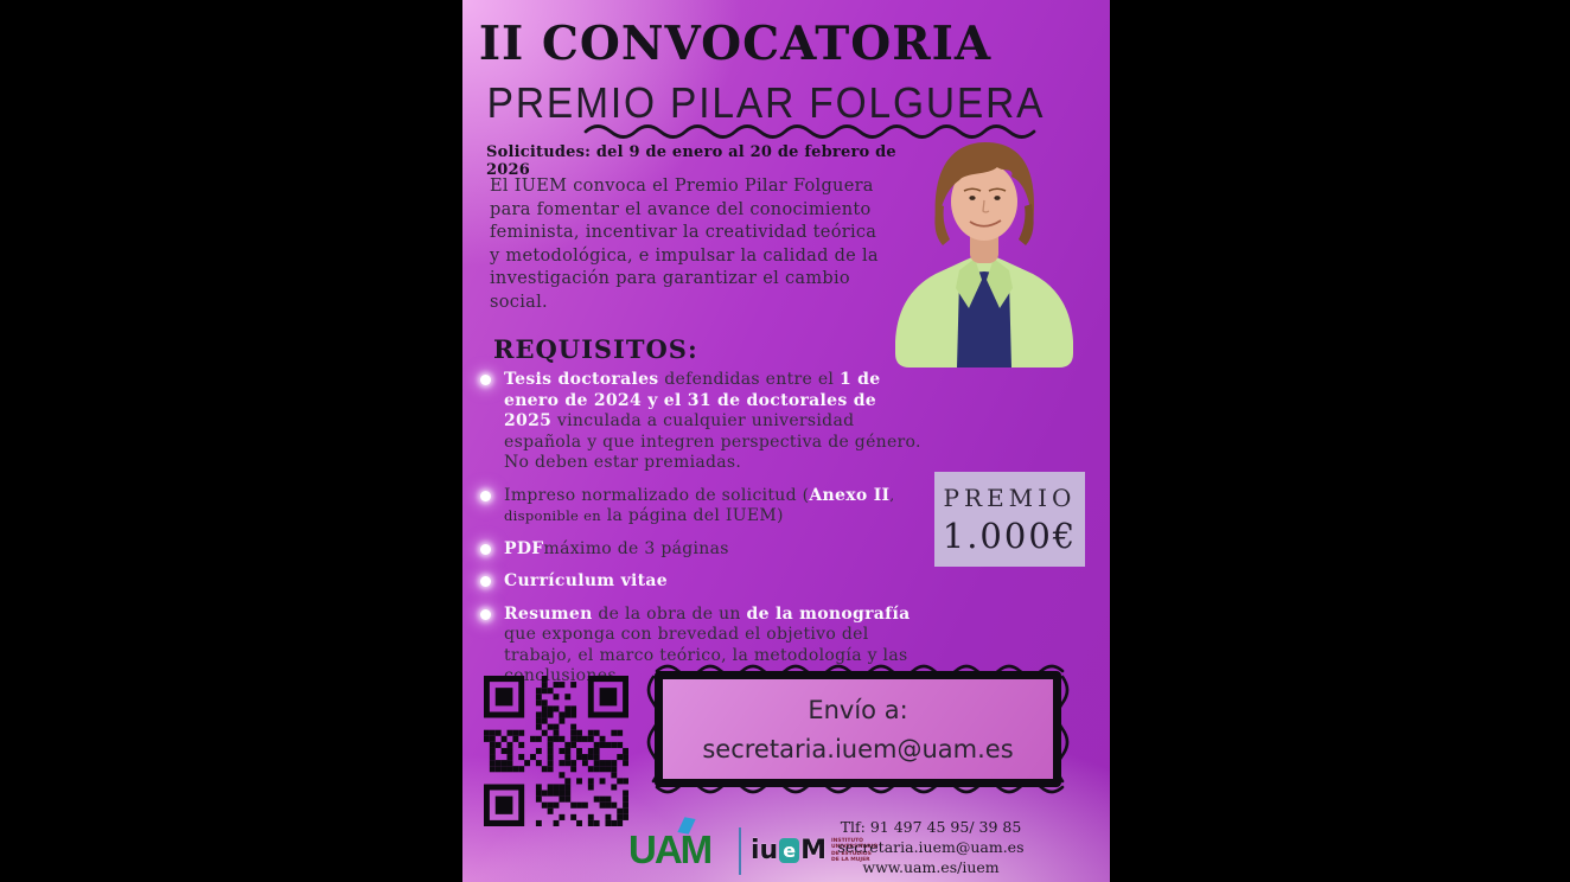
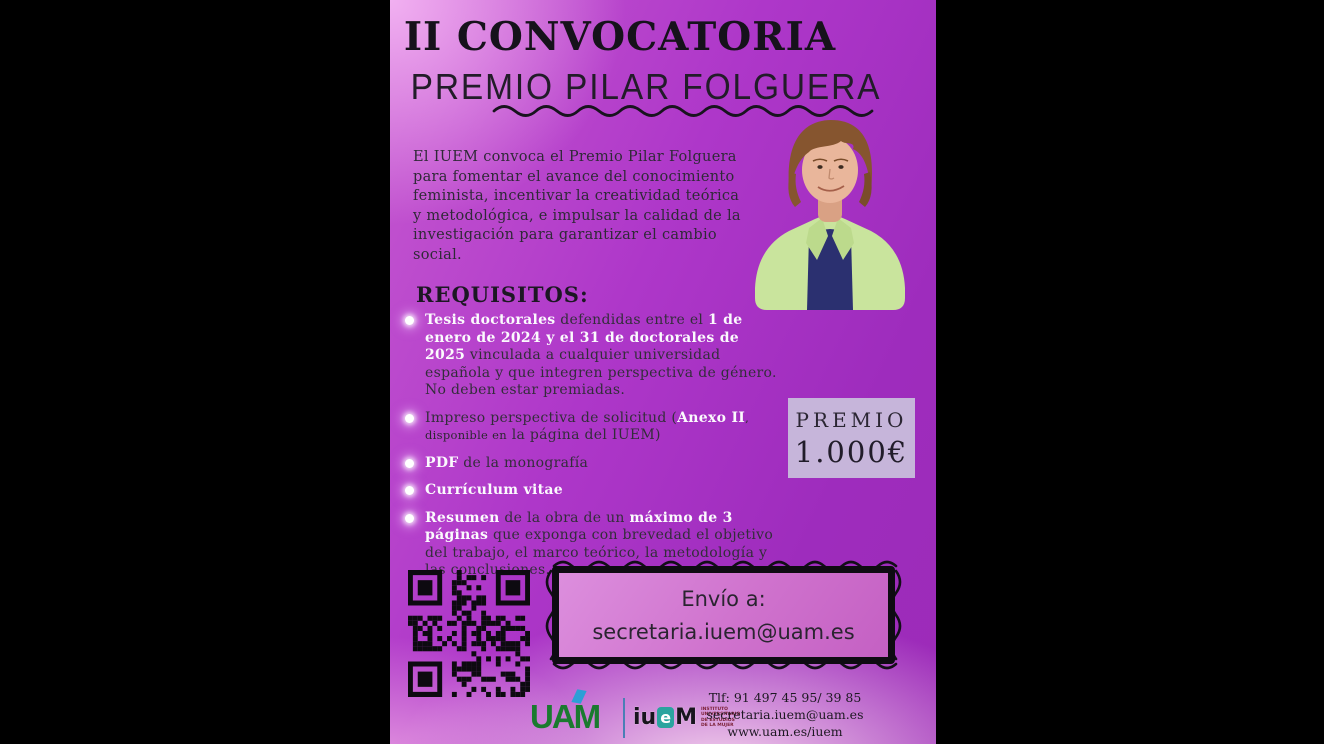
  II CONVOCATORIA
  PREMIO PILAR FOLGUERA
- Solicitudes: del 9 de enero al 20 de febrero de 2026
  El IUEM convoca el Premio Pilar Folguera para fomentar el avance del conocimiento feminista, incentivar la creatividad teórica y metodológica, e impulsar la calidad de la investigación para garantizar el cambio social.
  REQUISITOS:
  Tesis doctorales defendidas entre el 1 de enero de 2024 y el 31 de doctorales de 2025 vinculada a cualquier universidad española y que integren perspectiva de género. No deben estar premiadas.
- Impreso normalizado de solicitud (Anexo II, disponible en la página del IUEM)
+ Impreso perspectiva de solicitud (Anexo II, disponible en la página del IUEM)
- PDFmáximo de 3 páginas
+ PDF de la monografía
  Currículum vitae
- Resumen de la obra de un de la monografía que exponga con brevedad el objetivo del trabajo, el marco teórico, la metodología y las nclusio
+ Resumen de la obra de un máximo de 3 páginas que exponga con brevedad el objetivo del trabajo, el marco teórico, la metodología y s conclues.
  PREMIO
  1.000€
  Envío a:
  secretaria.iuem@uam.es
  UAM
  iu
  e
  M
  Tlf: 91 497 45 95/ 39 85
  secretaria.iuem@uam.es
  www.uam.es/iuem
